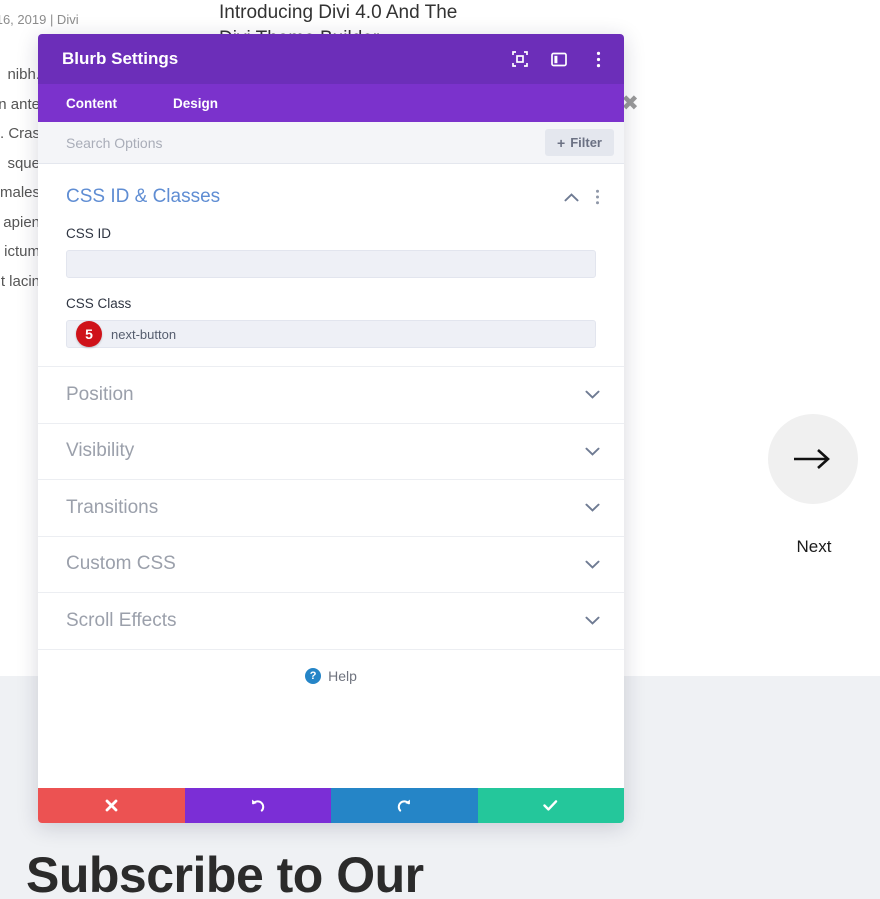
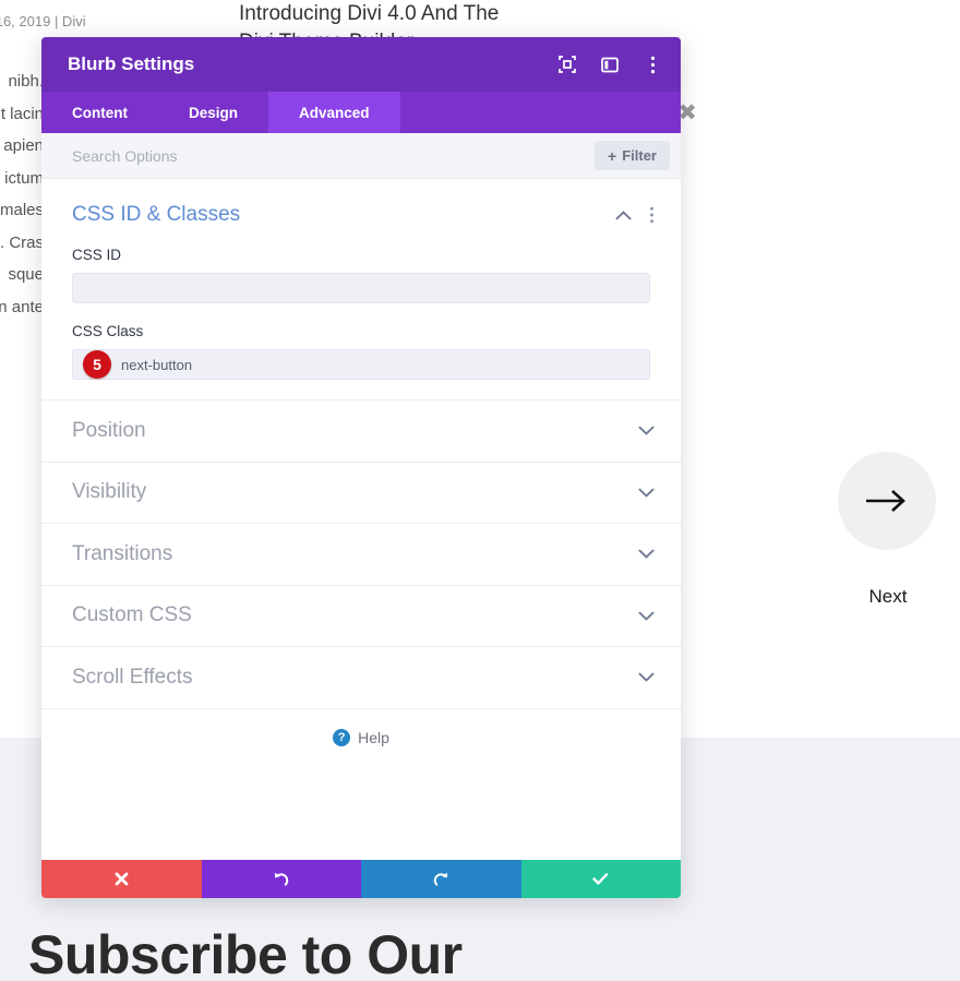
  6, 2019 | Divi
  nibh
- n ante
+ t lacin
- . Cras
+ apien
- sque
+ ictum
  males
- apien
+ . Cras
- ictum
+ sque
- t lacin
+ n ante
  ✖
  Next
  Subscribe to Our
  Blurb Settings
  Content
  Design
+ Advanced
  Search Options
  +
  Filter
  CSS ID & Classes
  CSS ID
  CSS Class
  5
  next-button
  Position
  Visibility
  Transitions
  Custom CSS
  Scroll Effects
  ?
  Help
